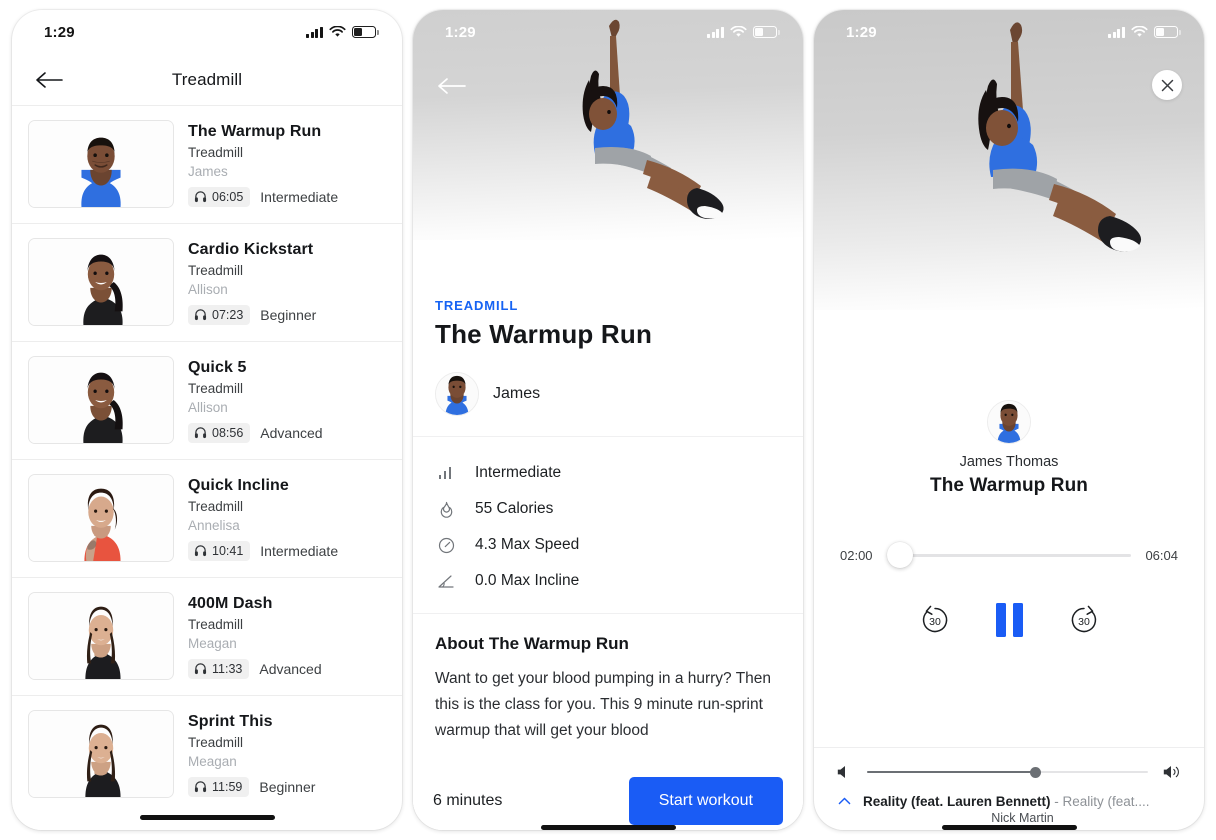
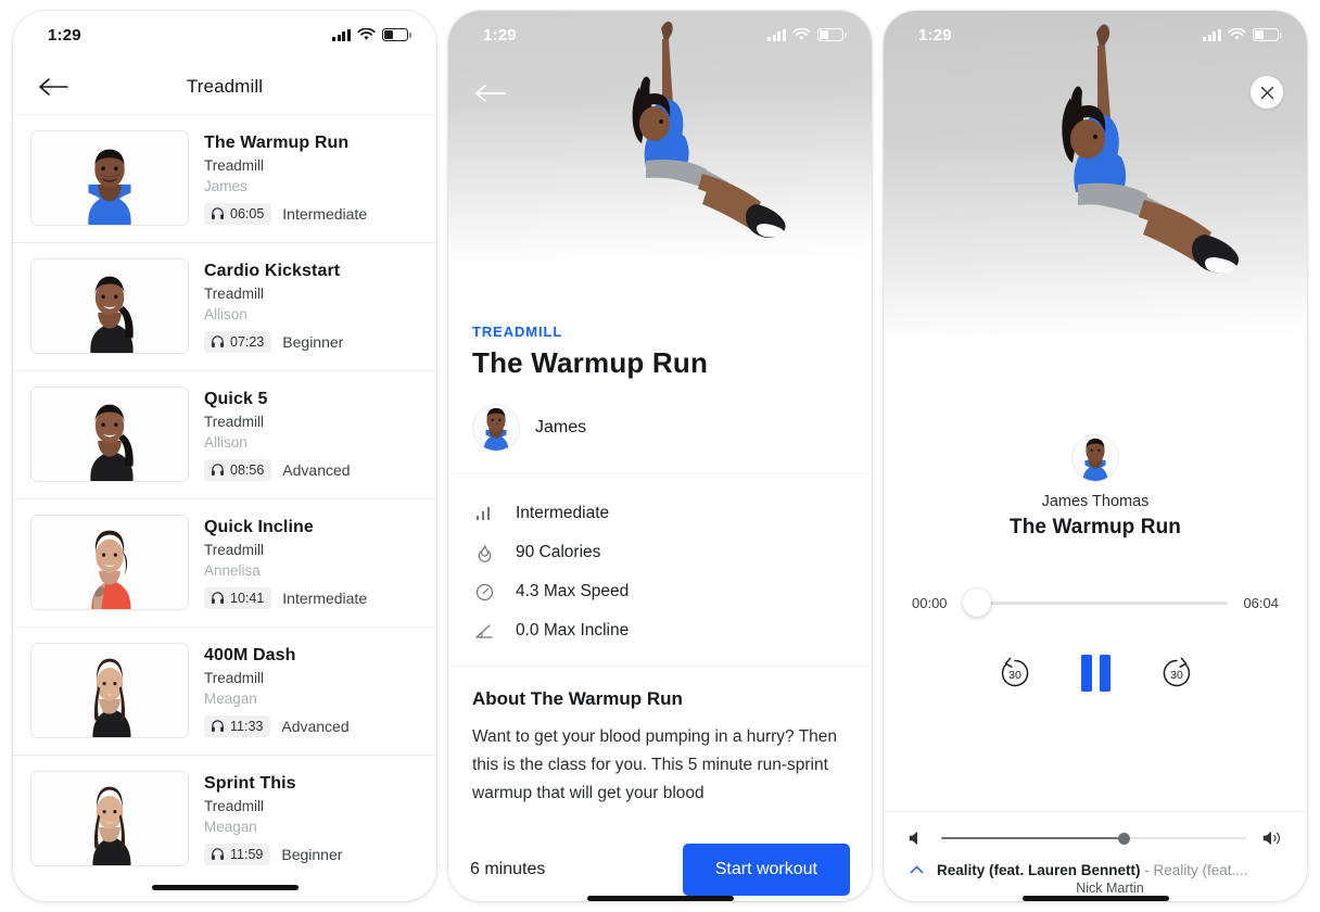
  1:29
  Treadmill
  The Warmup Run
  Treadmill
  James
  06:05
  Intermediate
  Cardio Kickstart
  Treadmill
  Allison
  07:23
  Beginner
  Quick 5
  Treadmill
  Allison
  08:56
  Advanced
  Quick Incline
  Treadmill
  Annelisa
  10:41
  Intermediate
  400M Dash
  Treadmill
  Meagan
  11:33
  Advanced
  Sprint This
  Treadmill
  Meagan
  11:59
  Beginner
  1:29
  TREADMILL
  The Warmup Run
  James
  Intermediate
- 55 Calories
+ 90 Calories
  4.3 Max Speed
  0.0 Max Incline
  About The Warmup Run
- Want to get your blood pumping in a hurry? Then this is the class for you. This 9 minute run-sprint warmup that will get your blood
+ Want to get your blood pumping in a hurry? Then this is the class for you. This 5 minute run-sprint warmup that will get your blood
  6 minutes
  Start workout
  1:29
  James Thomas
  The Warmup Run
- 02:00
+ 00:00
  06:04
  30
  30
  Reality (feat. Lauren Bennett) - Reality (feat....
  Nick Martin
